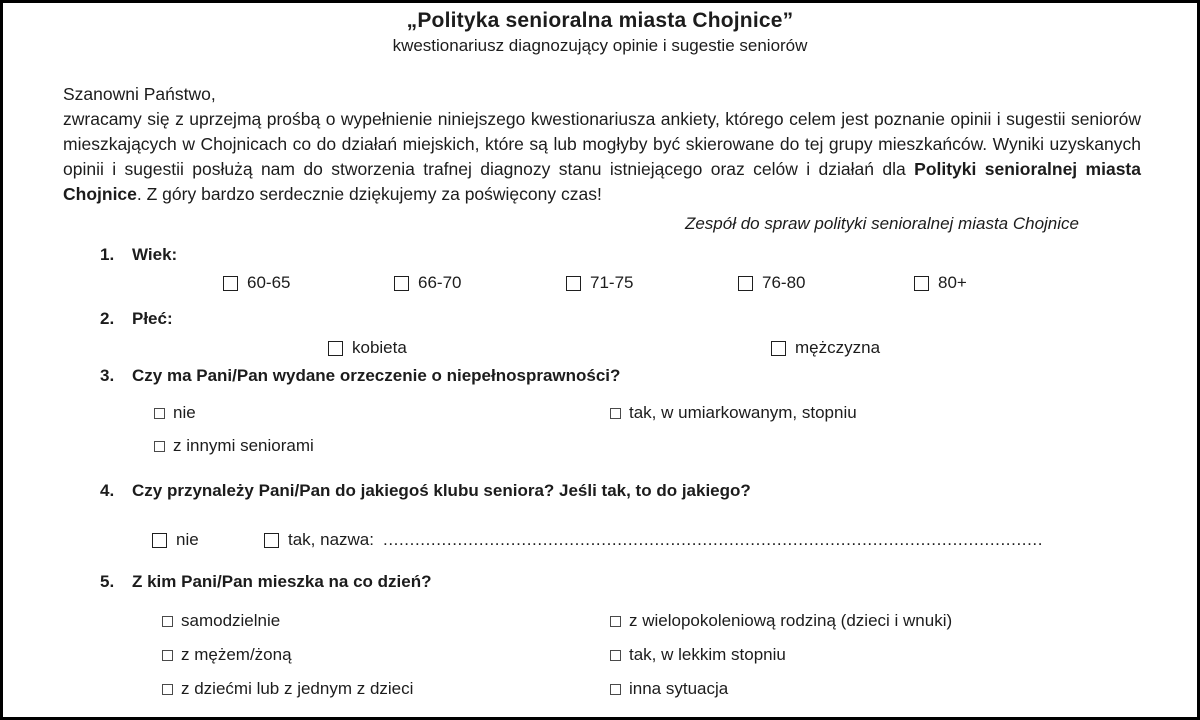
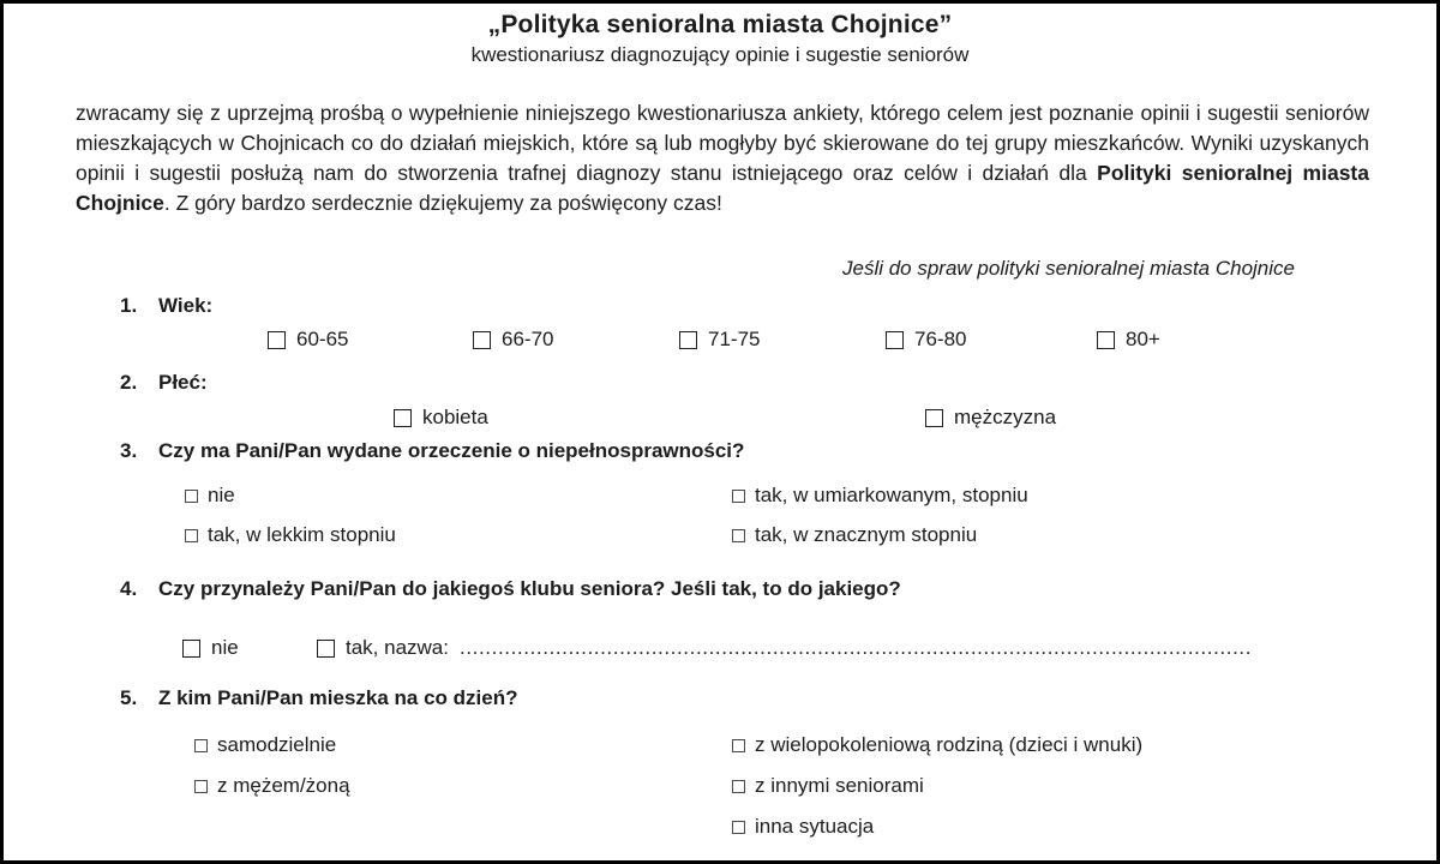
  „Polityka senioralna miasta Chojnice”
  kwestionariusz diagnozujący opinie i sugestie seniorów
- Szanowni Państwo,
  zwracamy się z uprzejmą prośbą o wypełnienie niniejszego kwestionariusza ankiety, którego celem jest poznanie opinii i sugestii seniorów mieszkających w Chojnicach co do działań miejskich, które są lub mogłyby być skierowane do tej grupy mieszkańców. Wyniki uzyskanych opinii i sugestii posłużą nam do stworzenia trafnej diagnozy stanu istniejącego oraz celów i działań dla Polityki senioralnej miasta Chojnice. Z góry bardzo serdecznie dziękujemy za poświęcony czas!
- Zespół do spraw polityki senioralnej miasta Chojnice
+ Jeśli do spraw polityki senioralnej miasta Chojnice
  1. Wiek:
  60-65
  66-70
  71-75
  76-80
  80+
  2. Płeć:
  kobieta
  mężczyzna
  3. Czy ma Pani/Pan wydane orzeczenie o niepełnosprawności?
  nie
  tak, w umiarkowanym, stopniu
- z innymi seniorami
+ tak, w lekkim stopniu
+ tak, w znacznym stopniu
  4. Czy przynależy Pani/Pan do jakiegoś klubu seniora? Jeśli tak, to do jakiego?
  nie
  tak, nazwa:
  5. Z kim Pani/Pan mieszka na co dzień?
  samodzielnie
  z wielopokoleniową rodziną (dzieci i wnuki)
  z mężem/żoną
- tak, w lekkim stopniu
+ z innymi seniorami
- z dziećmi lub z jednym z dzieci
  inna sytuacja
